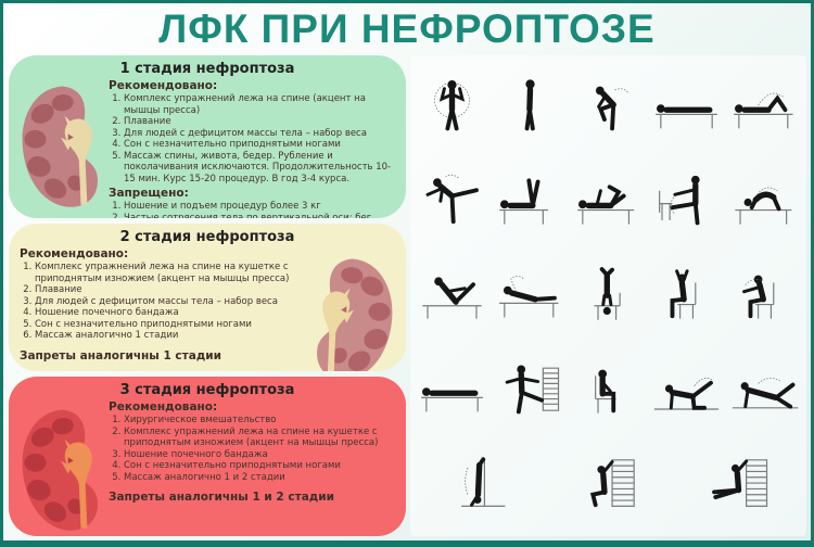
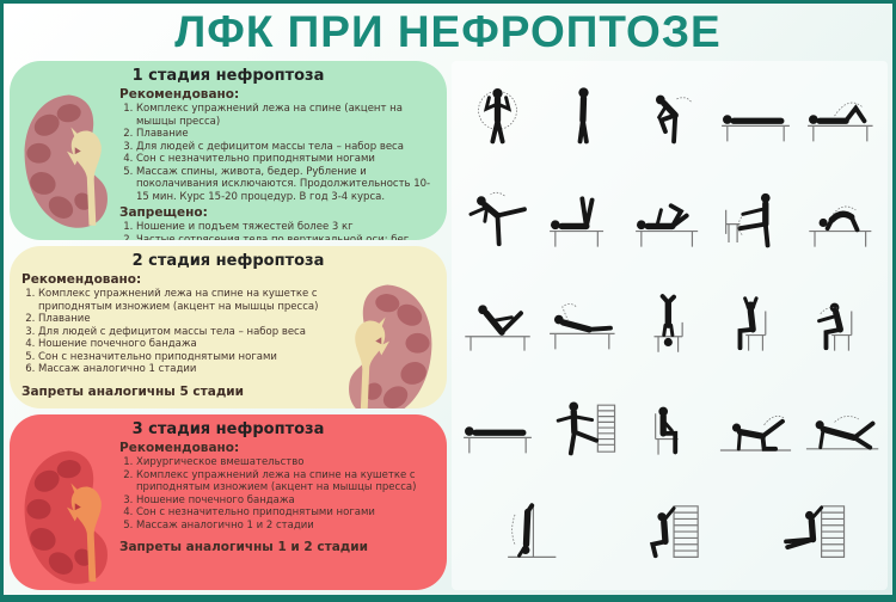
  ЛФК ПРИ НЕФРОПТОЗЕ
  1 стадия нефроптоза
  Рекомендовано:
  Комплекс упражнений лежа на спине (акцент на мышцы пресса)
  Плавание
  Для людей с дефицитом массы тела – набор веса
  Сон с незначительно приподнятыми ногами
  Массаж спины, живота, бедер. Рубление и поколачивания исключаются. Продолжительность 10-15 мин. Курс 15-20 процедур. В год 3-4 курса.
  Запрещено:
- Ношение и подъем процедур более 3 кг
+ Ношение и подъем тяжестей более 3 кг
  2 стадия нефроптоза
  Рекомендовано:
  Комплекс упражнений лежа на спине на кушетке с приподнятым изножием (акцент на мышцы пресса)
  Плавание
  Для людей с дефицитом массы тела – набор веса
  Ношение почечного бандажа
  Сон с незначительно приподнятыми ногами
  Массаж аналогично 1 стадии
- Запреты аналогичны 1 стадии
+ Запреты аналогичны 5 стадии
  3 стадия нефроптоза
  Рекомендовано:
  Хирургическое вмешательство
  Комплекс упражнений лежа на спине на кушетке с приподнятым изножием (акцент на мышцы пресса)
  Ношение почечного бандажа
  Сон с незначительно приподнятыми ногами
  Массаж аналогично 1 и 2 стадии
  Запреты аналогичны 1 и 2 стадии
